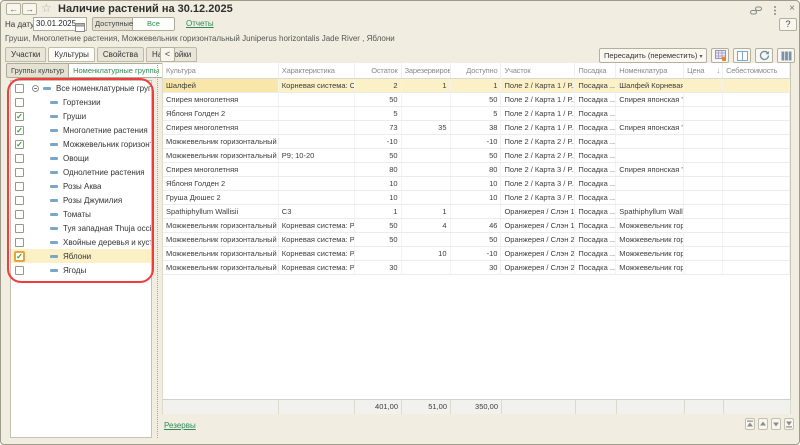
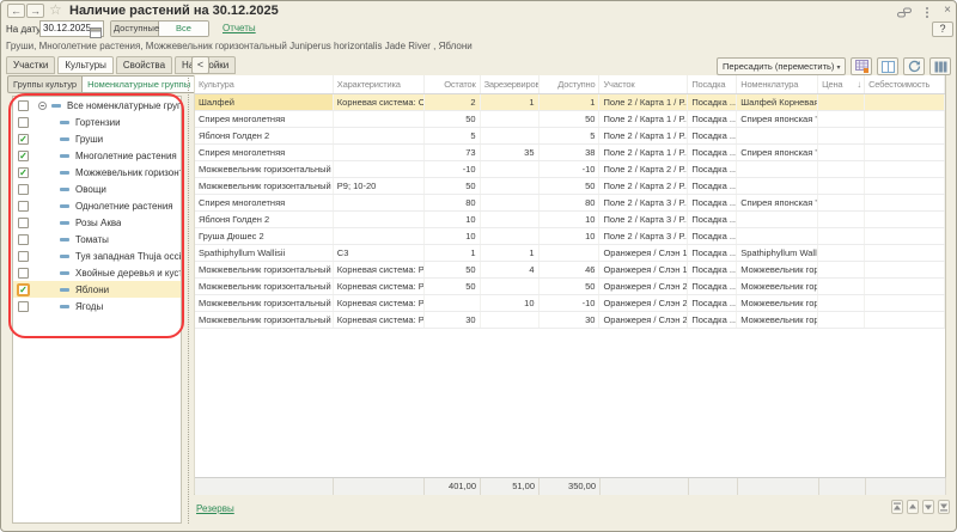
  ←
  →
  ☆
  Наличие растений на 30.12.2025
  ×
  ?
  На дат
- 30.01.2025
+ 30.12.2025
  Доступные
  Все
  Отчеты
  Груши, Многолетние растения, Можжевельник горизонтальный Juniperus horizontalis Jade River , Яблони
  Участки
  Культуры
  Свойства
  <
  Группы культур
  Номенклатурные группы
  Все номенклатурные груп
  Гортензии
  ✓
  Груши
  ✓
  Многолетние растения
  ✓
  Можжевельник горизон
  Овощи
  Однолетние растения
  Розы Аква
- Розы Джумилия
  Томаты
  Туя западная Thuja occi
  Хвойные деревья и кус
  ✓
  Яблони
  Ягоды
  Пересадить (переместить)
  Культура
  Характеристика
  Остаток
  Зарезервиров
  Доступно
  Участок
  Посадка
  Номенклатура
  Цена
  ↓
  Себестоимость
  Шалфей
  Корневая система: О
  2
  1
  1
  Поле 2 / Карта 1 / Р..
  Посадка ...
  Шалфей Корневая
  Спирея многолетняя
  50
  50
  Поле 2 / Карта 1 / Р..
  Посадка ...
  Спирея японская '
  Яблоня Голден 2
  5
  5
  Поле 2 / Карта 1 / Р..
  Посадка ...
  Спирея многолетняя
  73
  35
  38
  Поле 2 / Карта 1 / Р..
  Посадка ...
  Спирея японская '
  Можжевельник горизонтальный
  -10
  -10
  Поле 2 / Карта 2 / Р..
  Посадка ...
  Можжевельник горизонтальный
  P9; 10-20
  50
  50
  Поле 2 / Карта 2 / Р..
  Посадка ...
  Спирея многолетняя
  80
  80
  Поле 2 / Карта 3 / Р..
  Посадка ...
  Спирея японская '
  Яблоня Голден 2
  10
  10
  Поле 2 / Карта 3 / Р..
  Посадка ...
  Груша Дюшес 2
  10
  10
  Поле 2 / Карта 3 / Р..
  Посадка ...
  Spathiphyllum Wallisii
  C3
  1
  1
  Оранжерея / Слэн 1
  Посадка ...
  Spathiphyllum Walli
  Можжевельник горизонтальный
  Корневая система: P
  50
  4
  46
  Оранжерея / Слэн 1
  Посадка ...
  Можжевельник гор
  Можжевельник горизонтальный
  Корневая система: P
  50
  50
  Оранжерея / Слэн 2
  Посадка ...
  Можжевельник гор
  Можжевельник горизонтальный
  Корневая система: P
  10
  -10
  Оранжерея / Слэн 2
  Посадка ...
  Можжевельник гор
  Можжевельник горизонтальный
  Корневая система: P
  30
  30
  Оранжерея / Слэн 2
  Посадка ...
  Можжевельник гор
  401,00
  51,00
  350,00
  Резервы
